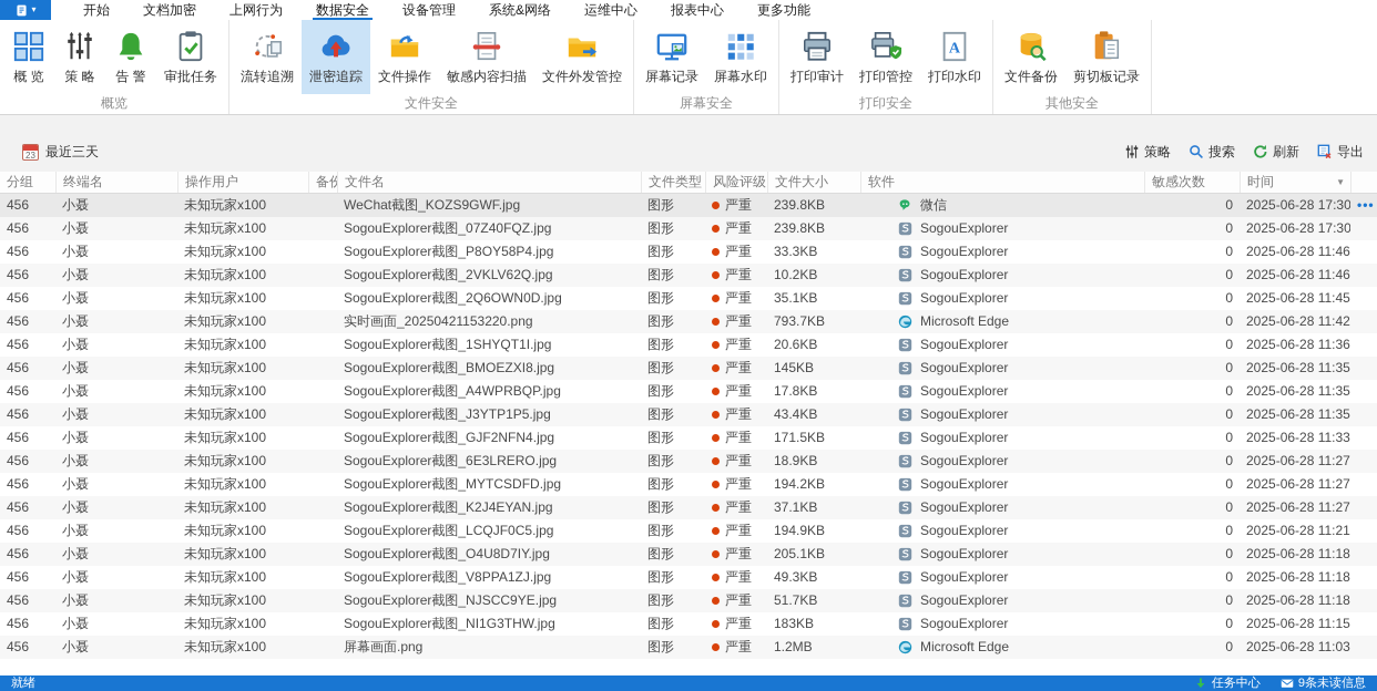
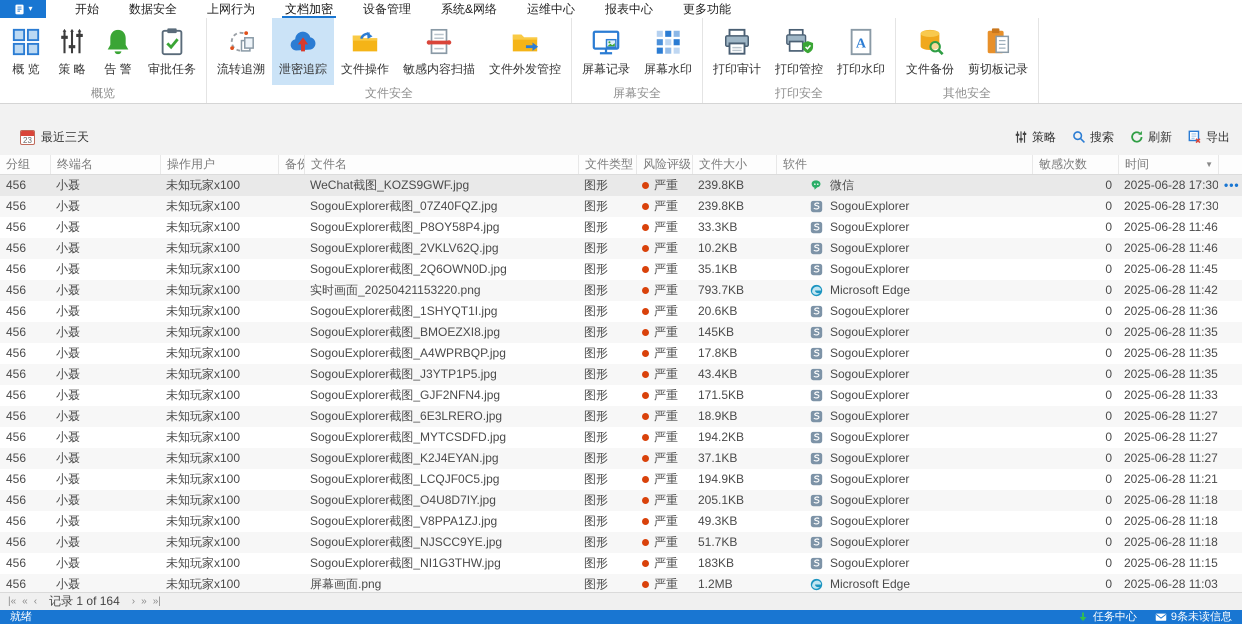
  ▾
  开始
- 文档加密
+ 数据安全
  上网行为
- 数据安全
+ 文档加密
  设备管理
  系统&网络
  运维中心
  报表中心
  更多功能
  概 览
  策 略
  告 警
  审批任务
  概览
  流转追溯
  泄密追踪
  文件操作
  敏感内容扫描
  文件外发管控
  文件安全
  屏幕记录
  屏幕水印
  屏幕安全
  打印审计
  打印管控
  A
  打印水印
  打印安全
  文件备份
  剪切板记录
  其他安全
  23
  最近三天
  策略
  搜索
  刷新
  导出
  分组
  终端名
  操作用户
  备份
  文件名
  文件类型
  风险评级
  文件大小
  软件
  敏感次数
  时间
  ▼
  456
  小聂
  未知玩家x100
  WeChat截图_KOZS9GWF.jpg
  图形
  严重
  239.8KB
  微信
  0
  2025-06-28 17:30
  •••
  456
  小聂
  未知玩家x100
  SogouExplorer截图_07Z40FQZ.jpg
  图形
  严重
  239.8KB
  SogouExplorer
  0
  2025-06-28 17:30
  456
  小聂
  未知玩家x100
  SogouExplorer截图_P8OY58P4.jpg
  图形
  严重
  33.3KB
  SogouExplorer
  0
  2025-06-28 11:46
  456
  小聂
  未知玩家x100
  SogouExplorer截图_2VKLV62Q.jpg
  图形
  严重
  10.2KB
  SogouExplorer
  0
  2025-06-28 11:46
  456
  小聂
  未知玩家x100
  SogouExplorer截图_2Q6OWN0D.jpg
  图形
  严重
  35.1KB
  SogouExplorer
  0
  2025-06-28 11:45
  456
  小聂
  未知玩家x100
  实时画面_20250421153220.png
  图形
  严重
  793.7KB
  Microsoft Edge
  0
  2025-06-28 11:42
  456
  小聂
  未知玩家x100
  SogouExplorer截图_1SHYQT1I.jpg
  图形
  严重
  20.6KB
  SogouExplorer
  0
  2025-06-28 11:36
  456
  小聂
  未知玩家x100
  SogouExplorer截图_BMOEZXI8.jpg
  图形
  严重
  145KB
  SogouExplorer
  0
  2025-06-28 11:35
  456
  小聂
  未知玩家x100
  SogouExplorer截图_A4WPRBQP.jpg
  图形
  严重
  17.8KB
  SogouExplorer
  0
  2025-06-28 11:35
  456
  小聂
  未知玩家x100
  SogouExplorer截图_J3YTP1P5.jpg
  图形
  严重
  43.4KB
  SogouExplorer
  0
  2025-06-28 11:35
  456
  小聂
  未知玩家x100
  SogouExplorer截图_GJF2NFN4.jpg
  图形
  严重
  171.5KB
  SogouExplorer
  0
  2025-06-28 11:33
  456
  小聂
  未知玩家x100
  SogouExplorer截图_6E3LRERO.jpg
  图形
  严重
  18.9KB
  SogouExplorer
  0
  2025-06-28 11:27
  456
  小聂
  未知玩家x100
  SogouExplorer截图_MYTCSDFD.jpg
  图形
  严重
  194.2KB
  SogouExplorer
  0
  2025-06-28 11:27
  456
  小聂
  未知玩家x100
  SogouExplorer截图_K2J4EYAN.jpg
  图形
  严重
  37.1KB
  SogouExplorer
  0
  2025-06-28 11:27
  456
  小聂
  未知玩家x100
  SogouExplorer截图_LCQJF0C5.jpg
  图形
  严重
  194.9KB
  SogouExplorer
  0
  2025-06-28 11:21
  456
  小聂
  未知玩家x100
  SogouExplorer截图_O4U8D7IY.jpg
  图形
  严重
  205.1KB
  SogouExplorer
  0
  2025-06-28 11:18
  456
  小聂
  未知玩家x100
  SogouExplorer截图_V8PPA1ZJ.jpg
  图形
  严重
  49.3KB
  SogouExplorer
  0
  2025-06-28 11:18
  456
  小聂
  未知玩家x100
  SogouExplorer截图_NJSCC9YE.jpg
  图形
  严重
  51.7KB
  SogouExplorer
  0
  2025-06-28 11:18
  456
  小聂
  未知玩家x100
  SogouExplorer截图_NI1G3THW.jpg
  图形
  严重
  183KB
  SogouExplorer
  0
  2025-06-28 11:15
  456
  小聂
  未知玩家x100
  屏幕画面.png
  图形
  严重
  1.2MB
  Microsoft Edge
  0
  2025-06-28 11:03
+ |«
+ «
+ ‹
+ 记录 1 of 164
+ ›
+ »
+ »|
  就绪
  任务中心
  9条未读信息
